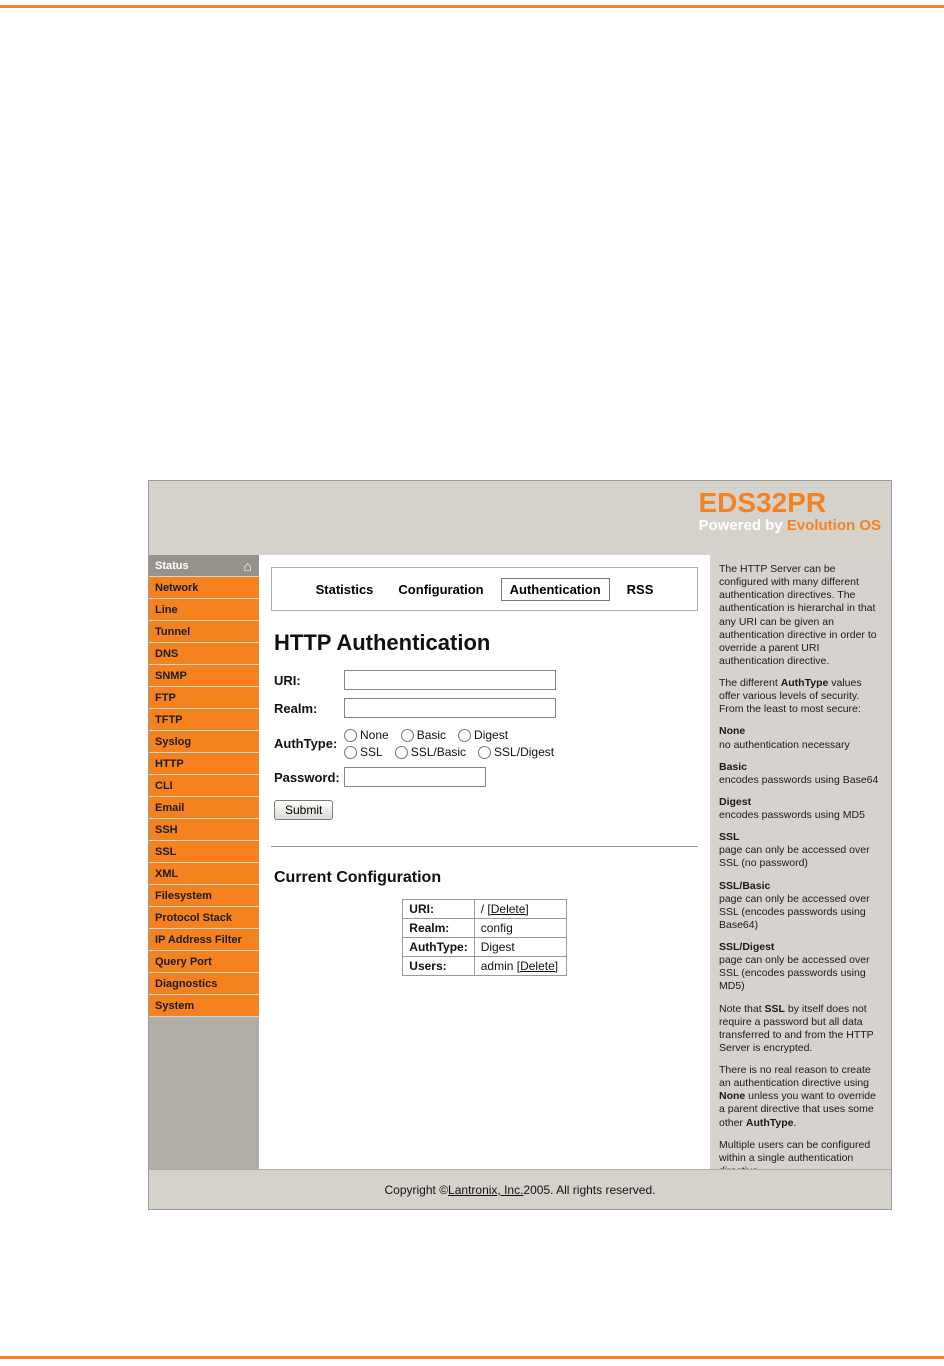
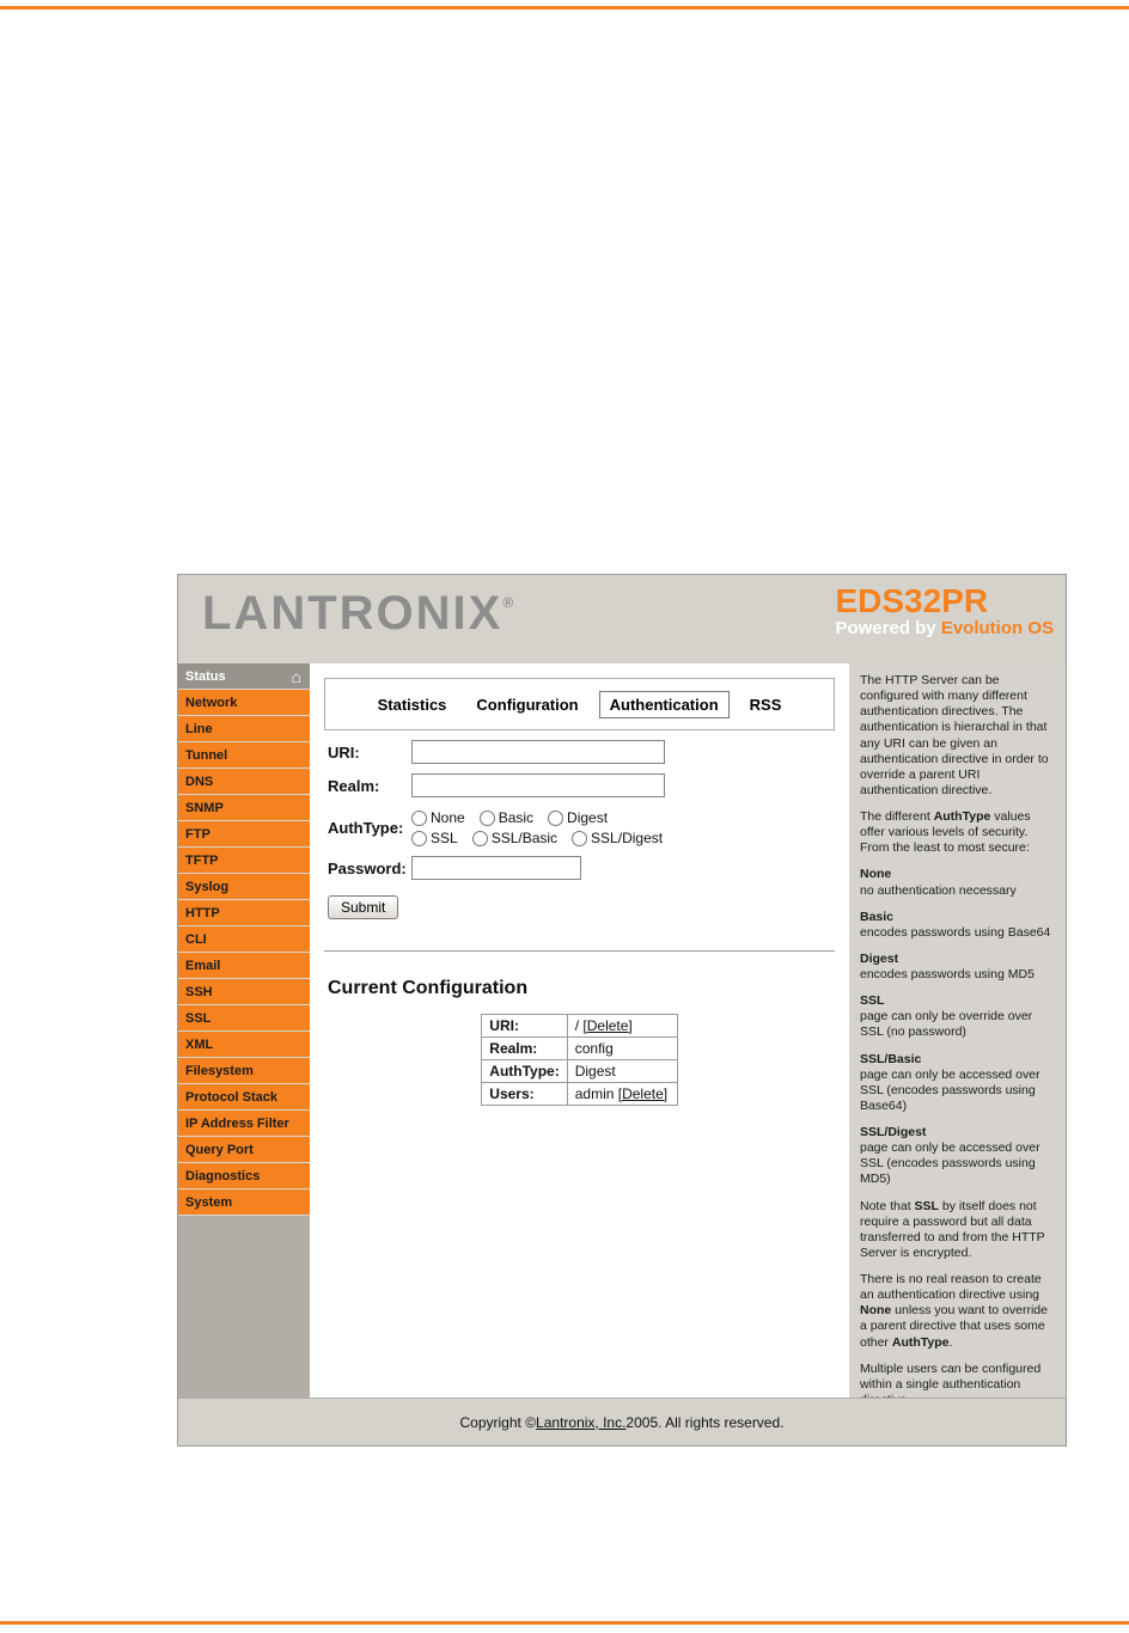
+ LANTRONIX®
  EDS32PR
  Powered by Evolution OS
  Status
  ⌂
  Network
  Line
  Tunnel
  DNS
  SNMP
  FTP
  TFTP
  Syslog
  HTTP
  CLI
  Email
  SSH
  SSL
  XML
  Filesystem
  Protocol Stack
  IP Address Filter
  Query Port
  Diagnostics
  System
  Statistics
  Configuration
  Authentication
  RSS
- HTTP Authentication
  URI:
  Realm:
  AuthType:
  None
  Basic
  Digest
  SSL
  SSL/Basic
  SSL/Digest
  Password:
  Submit
  Current Configuration
  URI:	/ [Delete]
  Realm:	config
  AuthType:	Digest
  Users:	admin [Delete]
  The HTTP Server can be configured with many different authentication directives. The authentication is hierarchal in that any URI can be given an authentication directive in order to override a parent URI authentication directive.
  The different AuthType values offer various levels of security. From the least to most secure:
  None
  no authentication necessary
  Basic
  encodes passwords using Base64
  Digest
  encodes passwords using MD5
  SSL
- page can only be accessed over SSL (no password)
+ page can only be override over SSL (no password)
  SSL/Basic
  page can only be accessed over SSL (encodes passwords using Base64)
  SSL/Digest
  page can only be accessed over SSL (encodes passwords using MD5)
  Note that SSL by itself does not require a password but all data transferred to and from the HTTP Server is encrypted.
  There is no real reason to create an authentication directive using None unless you want to override a parent directive that uses some other AuthType.
  Multiple users can be configured within a single authentication
  Copyright ©
  Lantronix, Inc.
  2005. All rights reserved.
